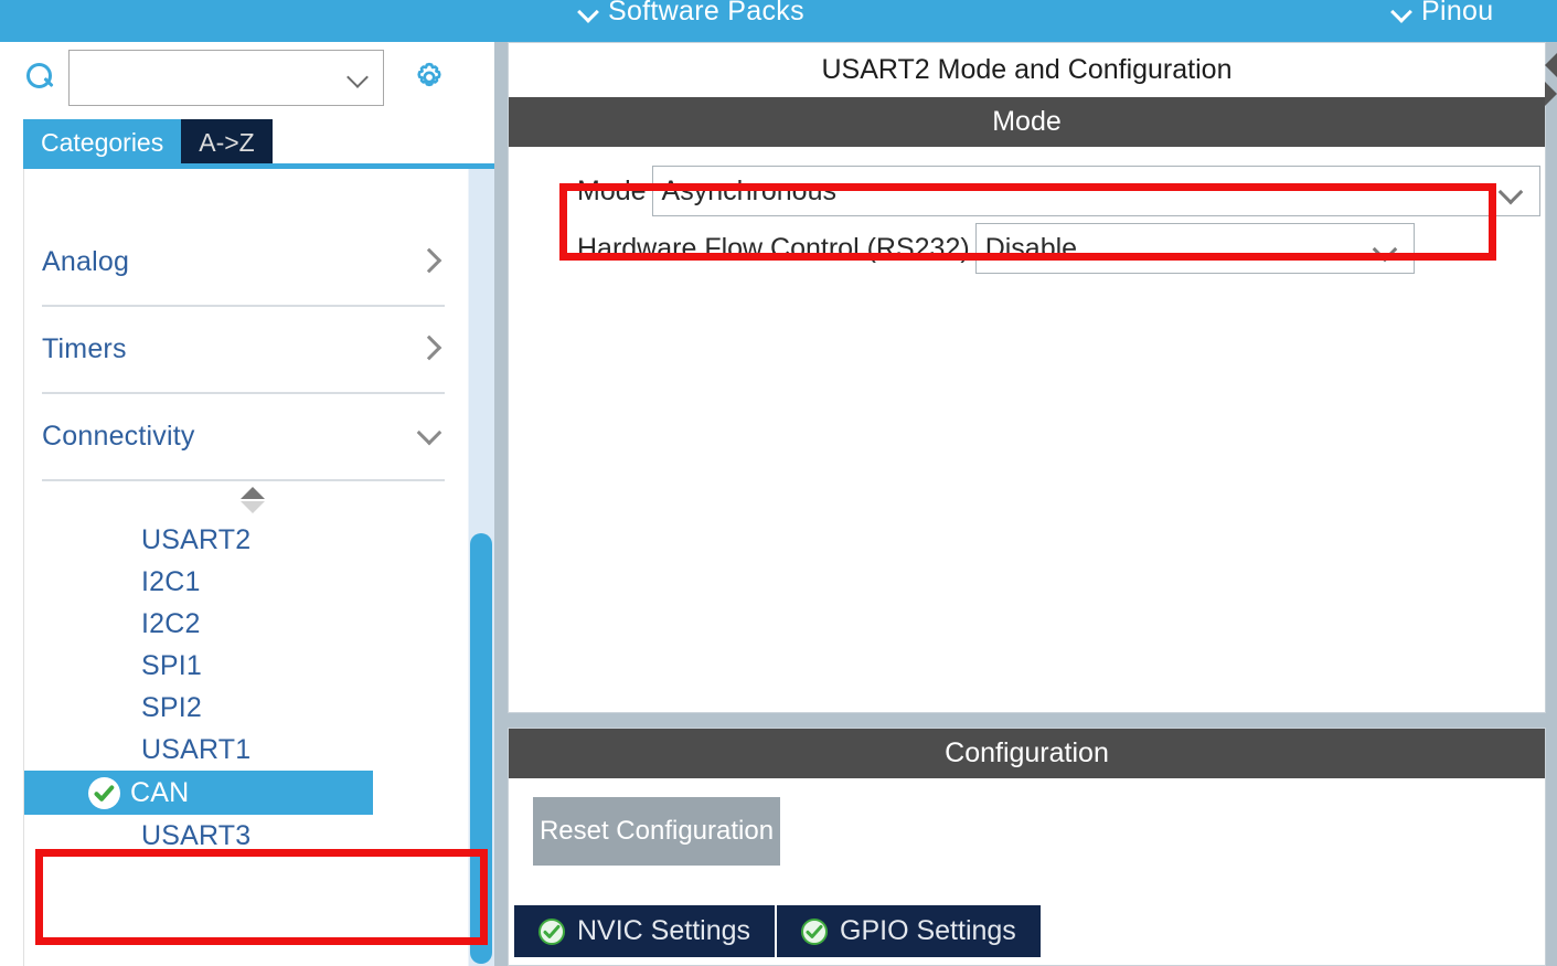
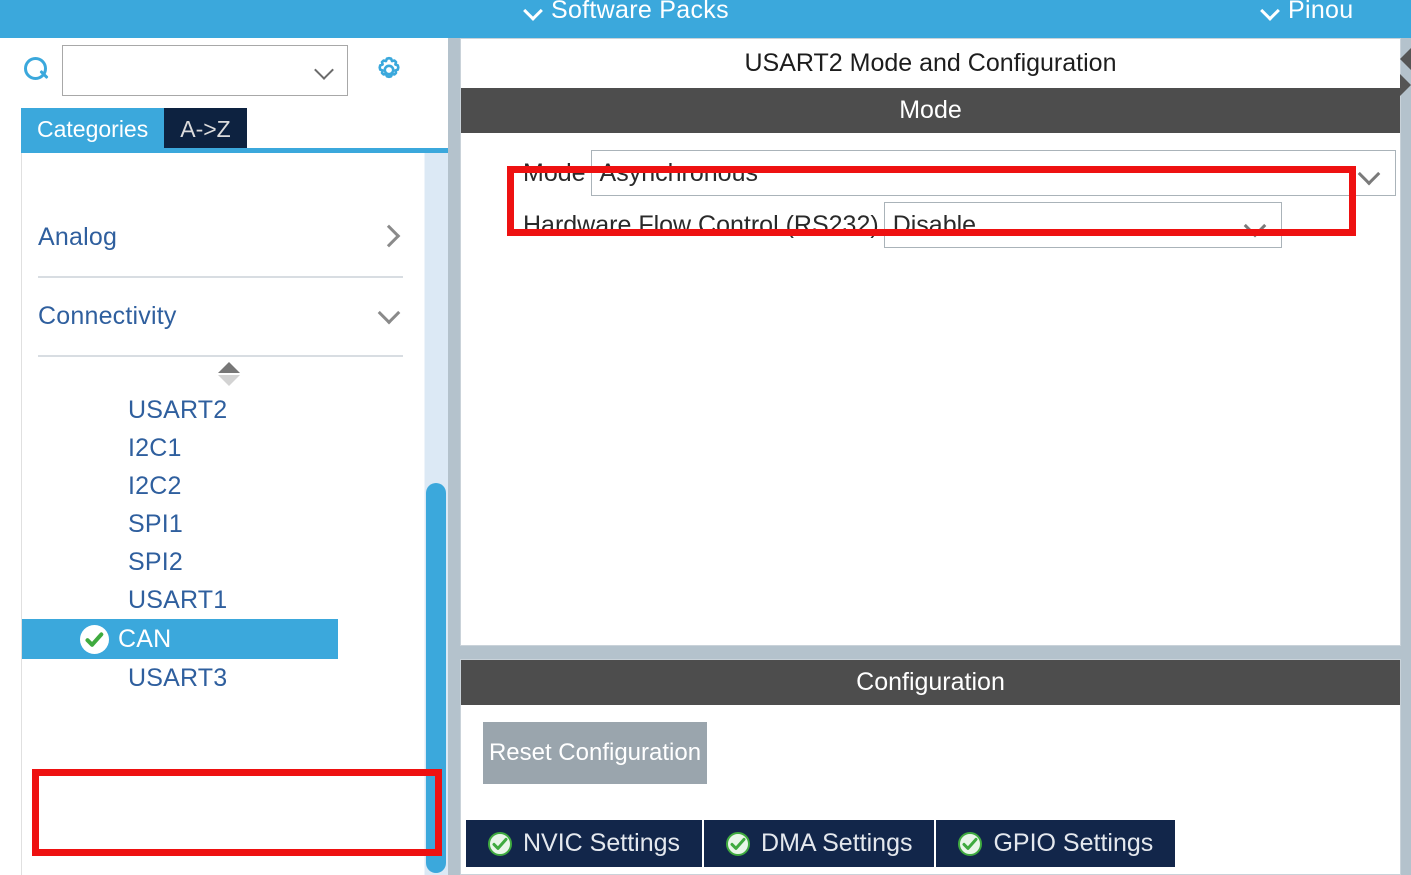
  Software Packs
  Pinou
  Categories
  A->Z
  Analog
- Timers
  Connectivity
  USART2
  I2C1
  I2C2
  SPI1
  SPI2
  USART1
  CAN
  USART3
  USART2 Mode and Configuration
  Mode
  Mode
  Asynchronous
  Hardware Flow Control (RS232)
  Disable
  Configuration
  Reset Configuration
  NVIC Settings
+ DMA Settings
  GPIO Settings
